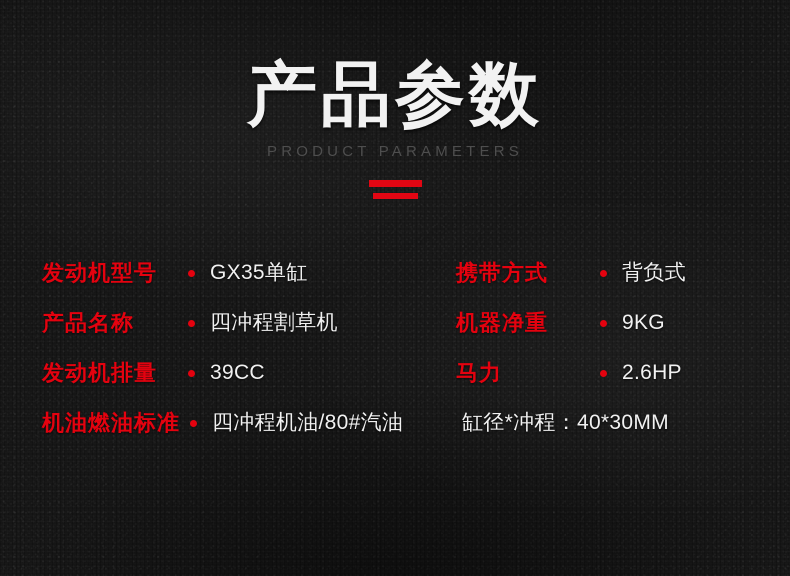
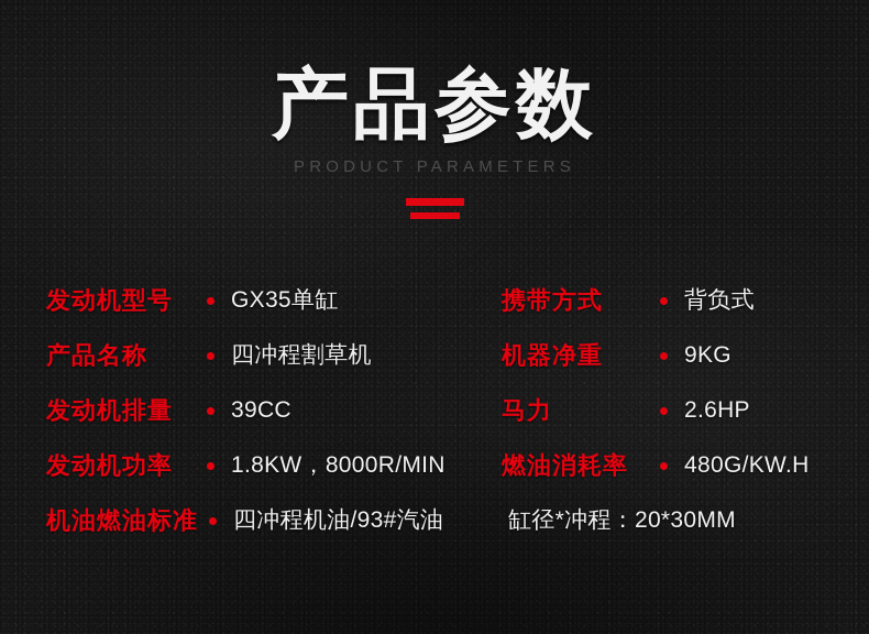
  产品参数
  PRODUCT PARAMETERS
  发动机型号
  GX35单缸
  携带方式
  背负式
  产品名称
  四冲程割草机
  机器净重
  9KG
  发动机排量
  39CC
  马力
  2.6HP
+ 发动机功率
+ 1.8KW，8000R/MIN
+ 燃油消耗率
+ 480G/KW.H
  机油燃油标准
- 四冲程机油/80#汽油
+ 四冲程机油/93#汽油
- 缸径*冲程：40*30MM
+ 缸径*冲程：20*30MM
